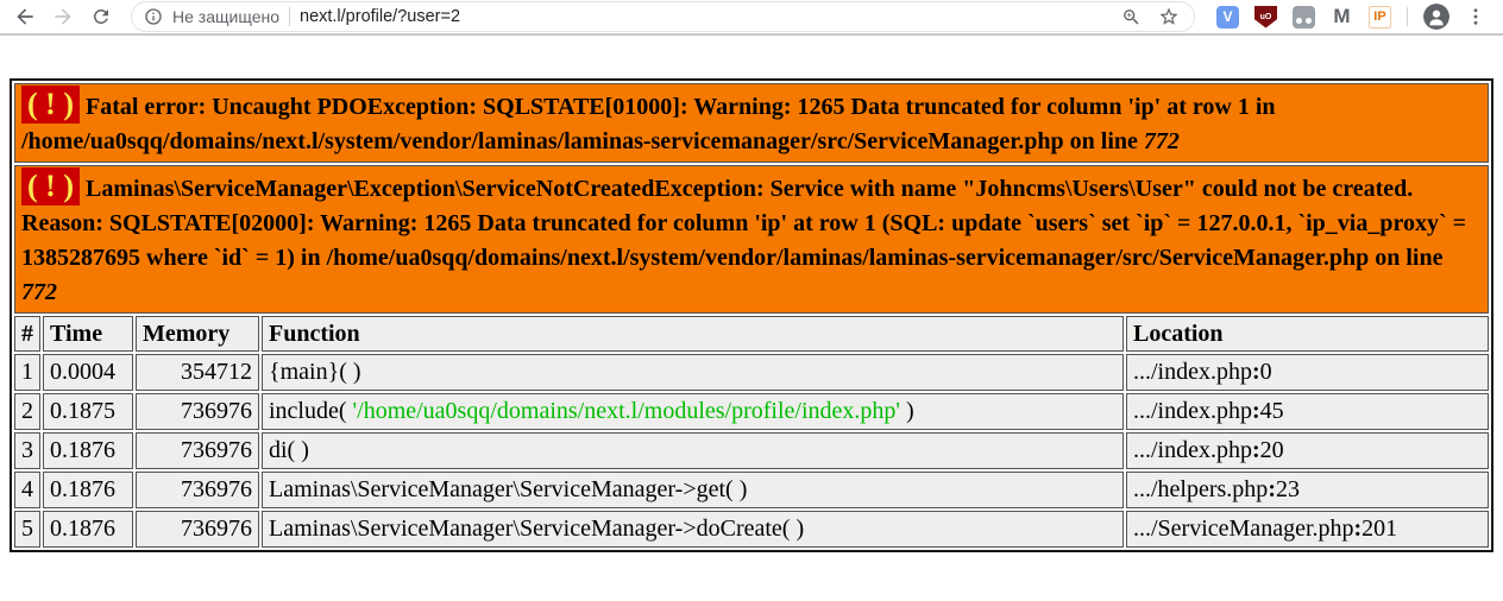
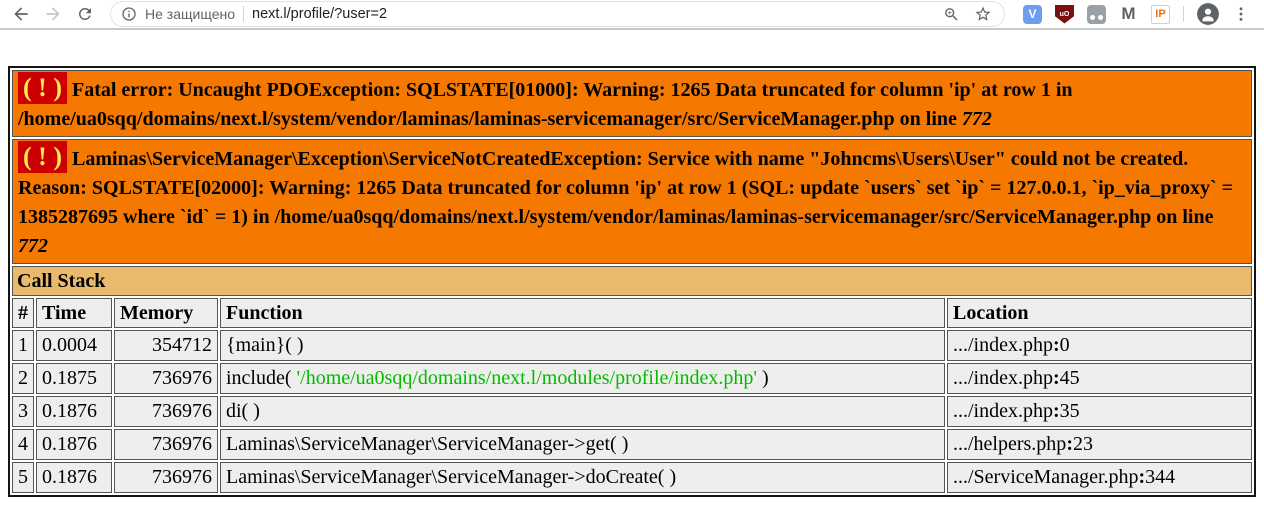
  Не защищено
  next.l/profile/?user=2
  V
  M
  IP
  ( ! ) Fatal error: Uncaught PDOException: SQLSTATE[01000]: Warning: 1265 Data truncated for column 'ip' at row 1 in /home/ua0sqq/domains/next.l/system/vendor/laminas/laminas-servicemanager/src/ServiceManager.php on line 772
  ( ! ) Laminas\ServiceManager\Exception\ServiceNotCreatedException: Service with name "Johncms\Users\User" could not be created. Reason: SQLSTATE[02000]: Warning: 1265 Data truncated for column 'ip' at row 1 (SQL: update `users` set `ip` = 127.0.0.1, `ip_via_proxy` = 1385287695 where `id` = 1) in /home/ua0sqq/domains/next.l/system/vendor/laminas/laminas-servicemanager/src/ServiceManager.php on line 772
+ Call Stack
  #	Time	Memory	Function	Location
  1	0.0004	354712	{main}( )	.../index.php:0
  2	0.1875	736976	include( '/home/ua0sqq/domains/next.l/modules/profile/index.php' )	.../index.php:45
- 3	0.1876	736976	di( )	.../index.php:20
+ 3	0.1876	736976	di( )	.../index.php:35
  4	0.1876	736976	Laminas\ServiceManager\ServiceManager->get( )	.../helpers.php:23
- 5	0.1876	736976	Laminas\ServiceManager\ServiceManager->doCreate( )	.../ServiceManager.php:201
+ 5	0.1876	736976	Laminas\ServiceManager\ServiceManager->doCreate( )	.../ServiceManager.php:344
